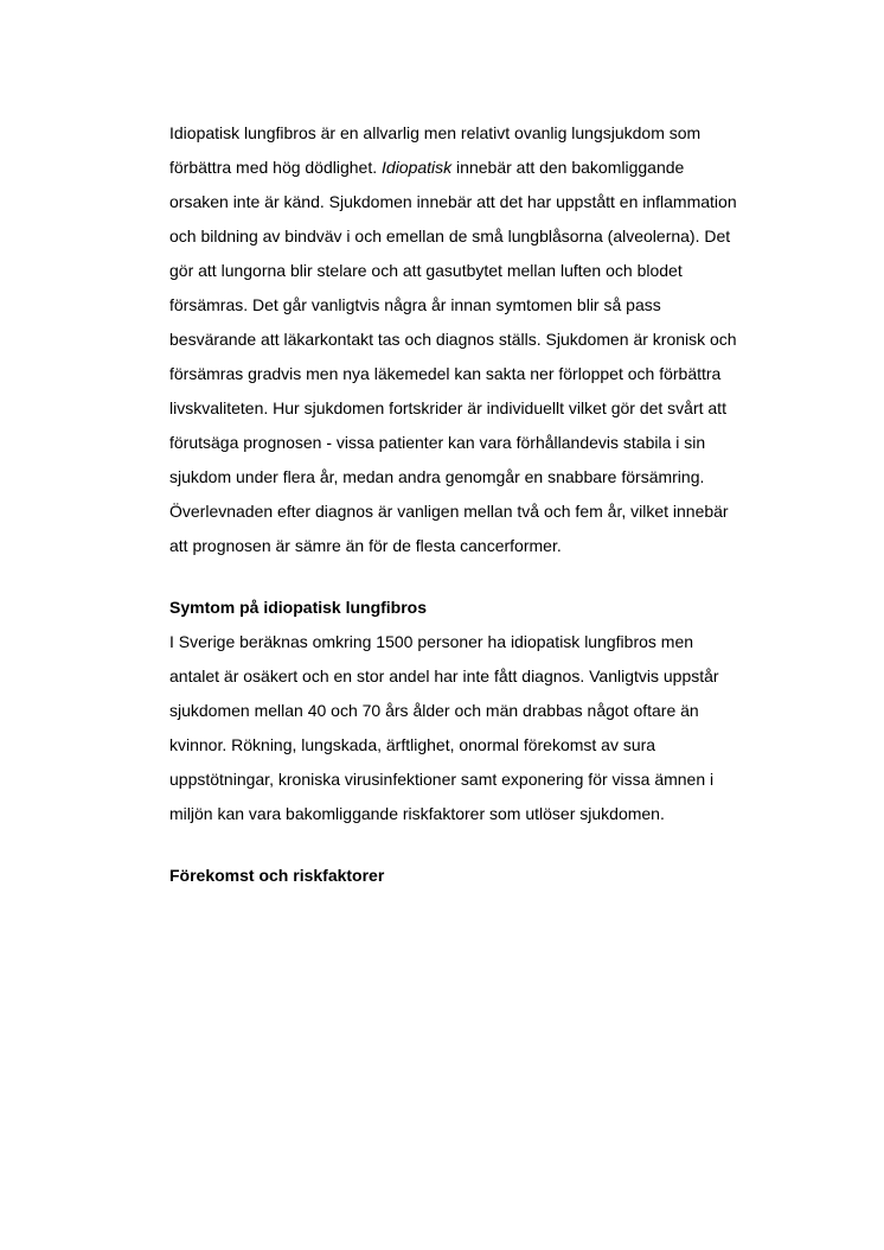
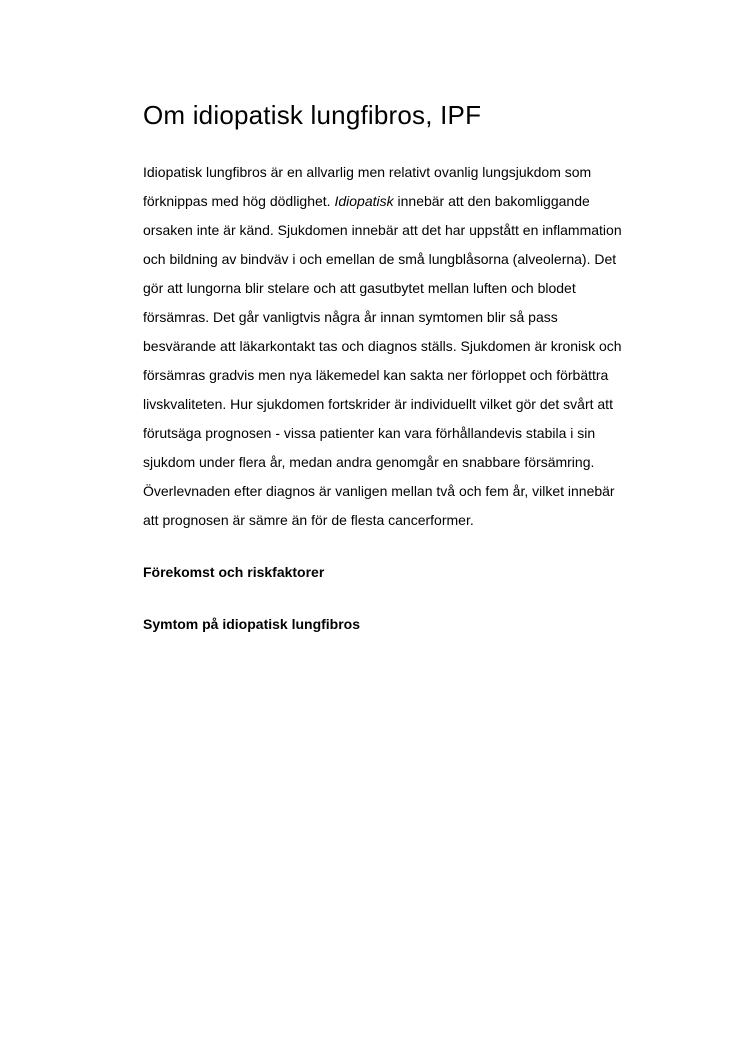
+ Om idiopatisk lungfibros, IPF
- Idiopatisk lungfibros är en allvarlig men relativt ovanlig lungsjukdom som förbättra med hög dödlighet. Idiopatisk innebär att den bakomliggande orsaken inte är känd. Sjukdomen innebär att det har uppstått en inflammation och bildning av bindväv i och emellan de små lungblåsorna (alveolerna). Det gör att lungorna blir stelare och att gasutbytet mellan luften och blodet försämras. Det går vanligtvis några år innan symtomen blir så pass besvärande att läkarkontakt tas och diagnos ställs. Sjukdomen är kronisk och försämras gradvis men nya läkemedel kan sakta ner förloppet och förbättra livskvaliteten. Hur sjukdomen fortskrider är individuellt vilket gör det svårt att förutsäga prognosen - vissa patienter kan vara förhållandevis stabila i sin sjukdom under flera år, medan andra genomgår en snabbare försämring. Överlevnaden efter diagnos är vanligen mellan två och fem år, vilket innebär att prognosen är sämre än för de flesta cancerformer.
+ Idiopatisk lungfibros är en allvarlig men relativt ovanlig lungsjukdom som förknippas med hög dödlighet. Idiopatisk innebär att den bakomliggande orsaken inte är känd. Sjukdomen innebär att det har uppstått en inflammation och bildning av bindväv i och emellan de små lungblåsorna (alveolerna). Det gör att lungorna blir stelare och att gasutbytet mellan luften och blodet försämras. Det går vanligtvis några år innan symtomen blir så pass besvärande att läkarkontakt tas och diagnos ställs. Sjukdomen är kronisk och försämras gradvis men nya läkemedel kan sakta ner förloppet och förbättra livskvaliteten. Hur sjukdomen fortskrider är individuellt vilket gör det svårt att förutsäga prognosen - vissa patienter kan vara förhållandevis stabila i sin sjukdom under flera år, medan andra genomgår en snabbare försämring. Överlevnaden efter diagnos är vanligen mellan två och fem år, vilket innebär att prognosen är sämre än för de flesta cancerformer.
- Symtom på idiopatisk lungfibros
+ Förekomst och riskfaktorer
- I Sverige beräknas omkring 1500 personer ha idiopatisk lungfibros men antalet är osäkert och en stor andel har inte fått diagnos. Vanligtvis uppstår sjukdomen mellan 40 och 70 års ålder och män drabbas något oftare än kvinnor. Rökning, lungskada, ärftlighet, onormal förekomst av sura uppstötningar, kroniska virusinfektioner samt exponering för vissa ämnen i miljön kan vara bakomliggande riskfaktorer som utlöser sjukdomen.
- Förekomst och riskfaktorer
+ Symtom på idiopatisk lungfibros
